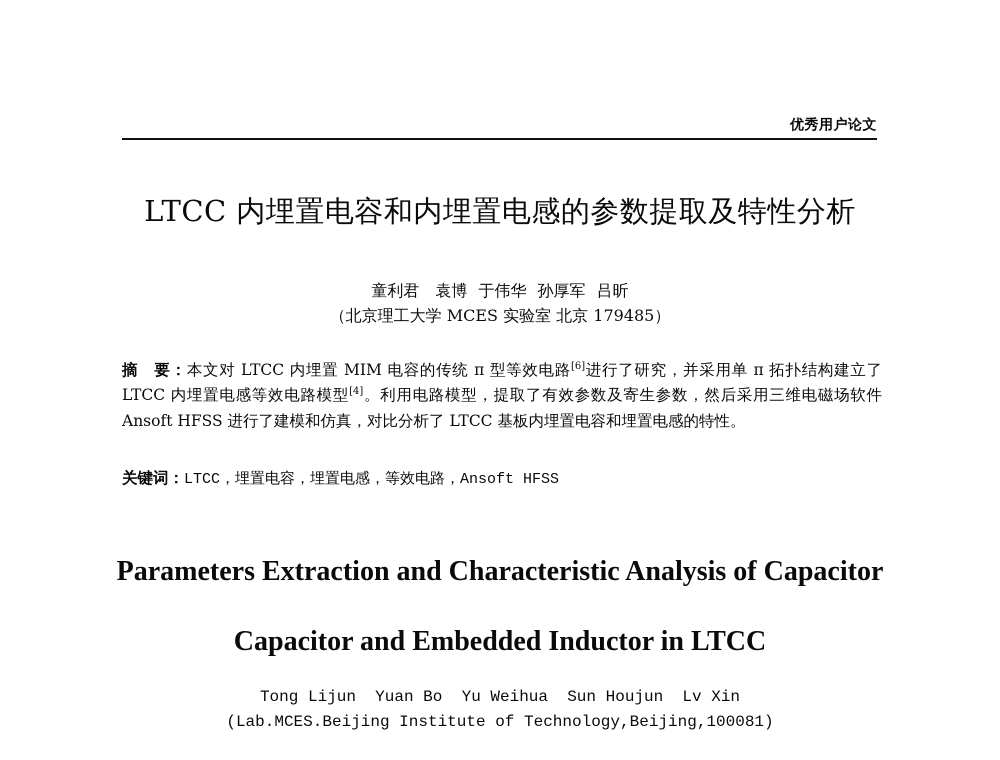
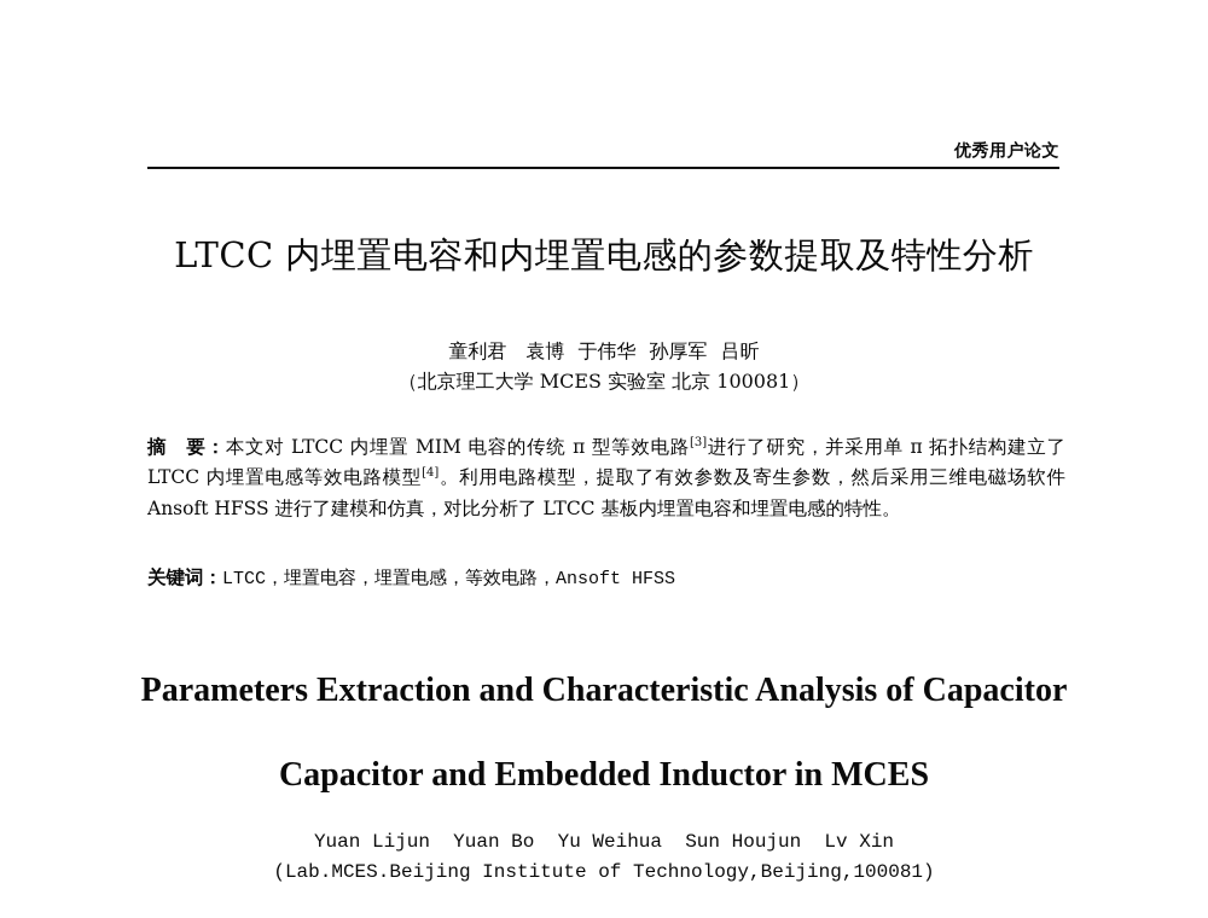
  优秀用户论文
  LTCC 内埋置电容和内埋置电感的参数提取及特性分析
  童利君 袁博 于伟华 孙厚军 吕昕
- （北京理工大学 MCES 实验室 北京 179485）
+ （北京理工大学 MCES 实验室 北京 100081）
- 摘 要：本文对 LTCC 内埋置 MIM 电容的传统 π 型等效电路[6]进行了研究，并采用单 π 拓扑结构建立了 LTCC 内埋置电感等效电路模型[4]。利用电路模型，提取了有效参数及寄生参数，然后采用三维电磁场软件 Ansoft HFSS 进行了建模和仿真，对比分析了 LTCC 基板内埋置电容和埋置电感的特性。
+ 摘 要：本文对 LTCC 内埋置 MIM 电容的传统 π 型等效电路[3]进行了研究，并采用单 π 拓扑结构建立了 LTCC 内埋置电感等效电路模型[4]。利用电路模型，提取了有效参数及寄生参数，然后采用三维电磁场软件 Ansoft HFSS 进行了建模和仿真，对比分析了 LTCC 基板内埋置电容和埋置电感的特性。
  关键词：LTCC，埋置电容，埋置电感，等效电路，Ansoft HFSS
  Parameters Extraction and Characteristic Analysis of Capacitor
- Capacitor and Embedded Inductor in LTCC
+ Capacitor and Embedded Inductor in MCES
- Tong Lijun Yuan Bo Yu Weihua Sun Houjun Lv Xin
+ Yuan Lijun Yuan Bo Yu Weihua Sun Houjun Lv Xin
  (Lab.MCES.Beijing Institute of Technology,Beijing,100081)
